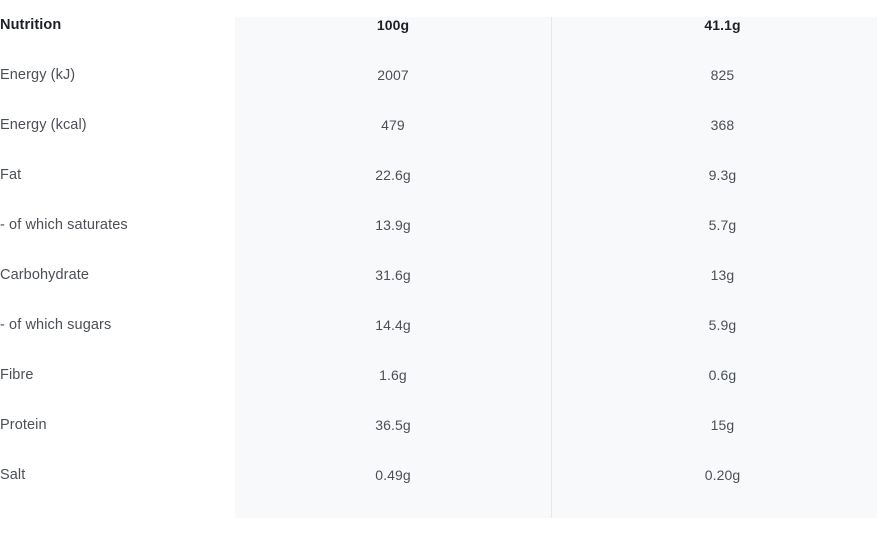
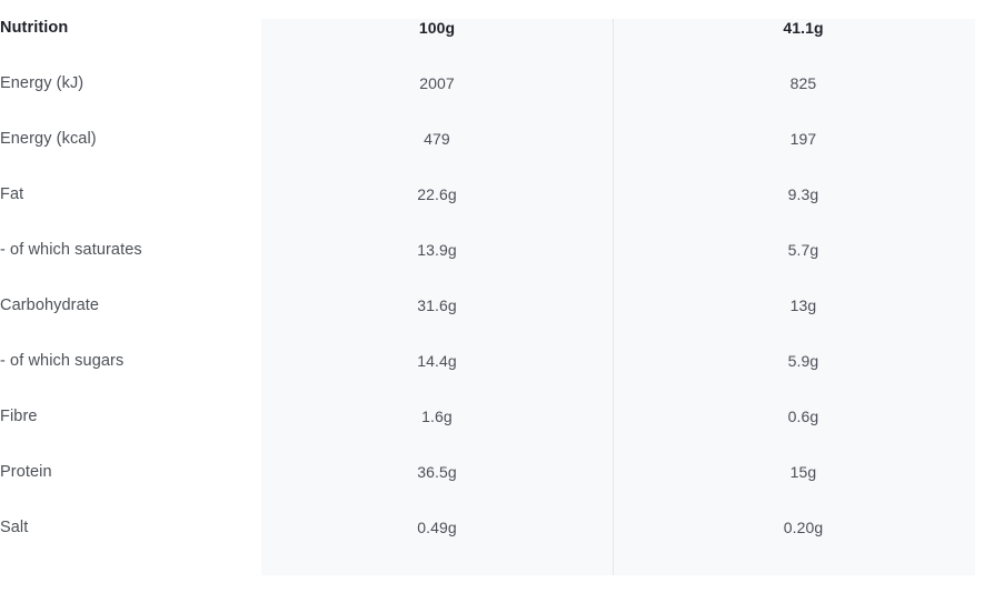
  Nutrition	100g	41.1g
  Energy (kJ)	2007	825
- Energy (kcal)	479	368
+ Energy (kcal)	479	197
  Fat	22.6g	9.3g
  - of which saturates	13.9g	5.7g
  Carbohydrate	31.6g	13g
  - of which sugars	14.4g	5.9g
  Fibre	1.6g	0.6g
  Protein	36.5g	15g
  Salt	0.49g	0.20g
